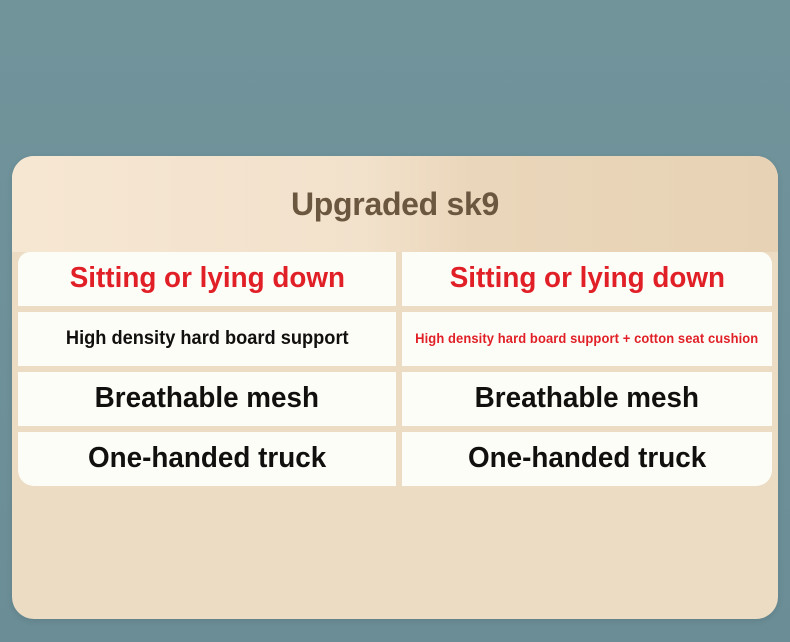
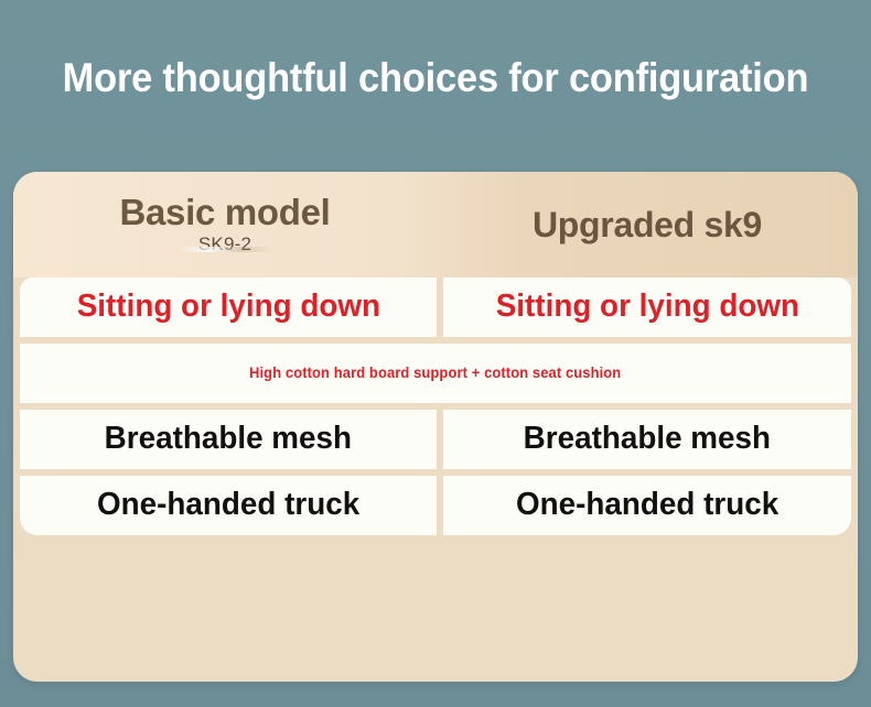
+ More thoughtful choices for configuration
+ Basic model
+ SK9-2
  Upgraded sk9
  Sitting or lying down
  Sitting or lying down
- High density hard board support
- High density hard board support + cotton seat cushion
+ High cotton hard board support + cotton seat cushion
  Breathable mesh
  Breathable mesh
  One-handed truck
  One-handed truck
